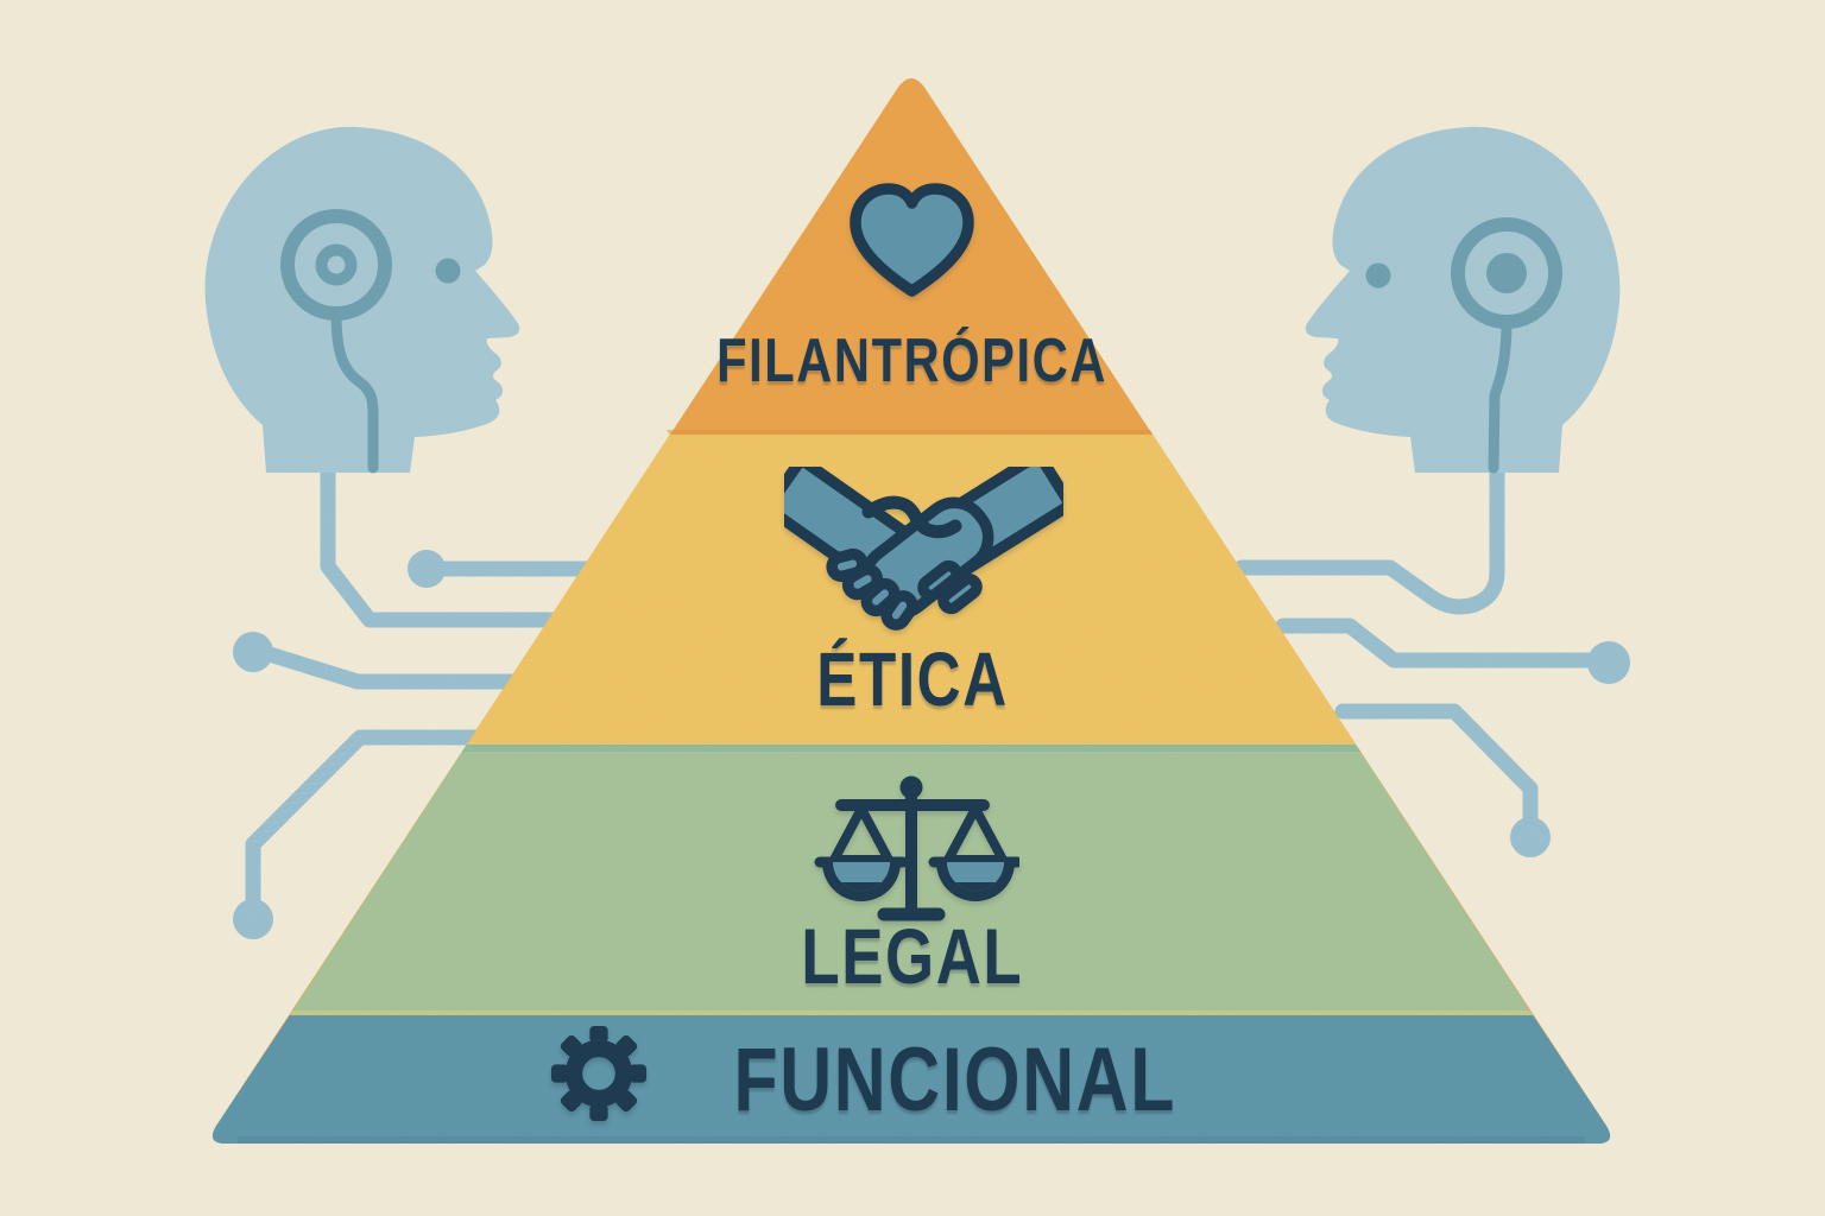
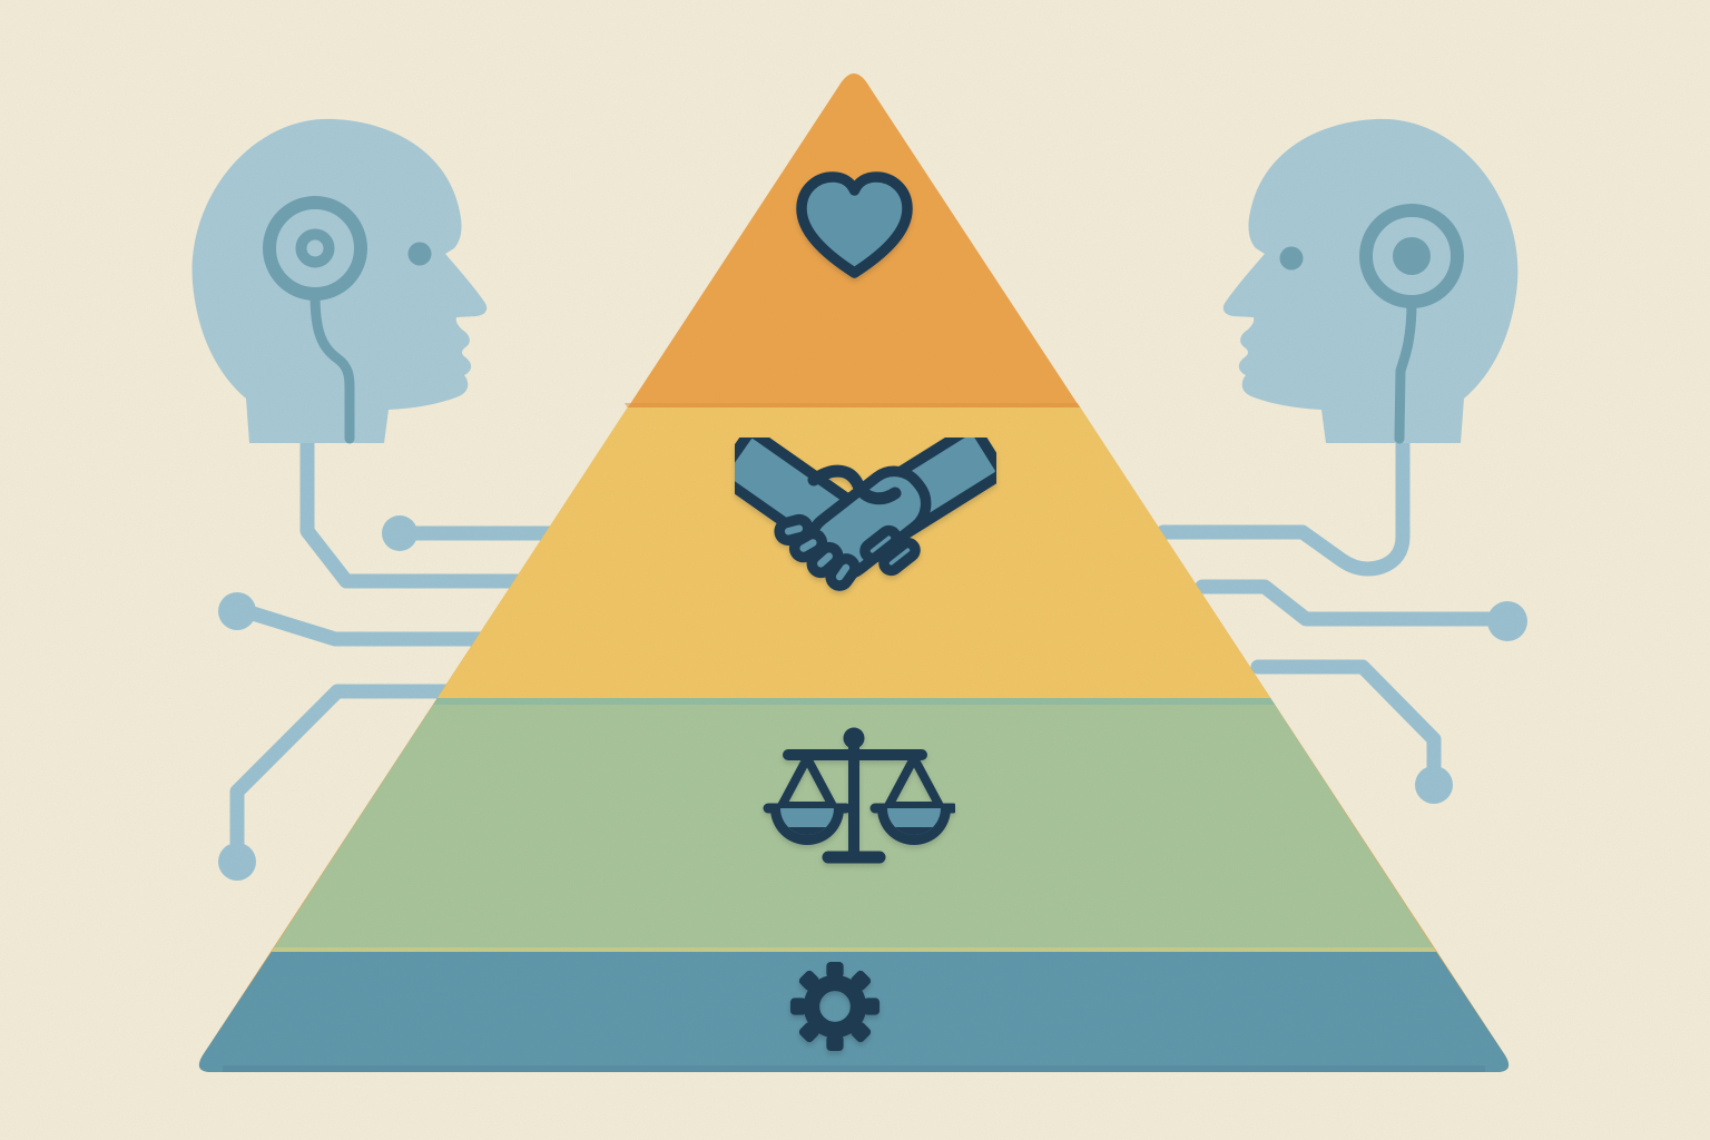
- FILANTRÓPICA
- ÉTICA
- LEGAL
- FUNCIONAL
